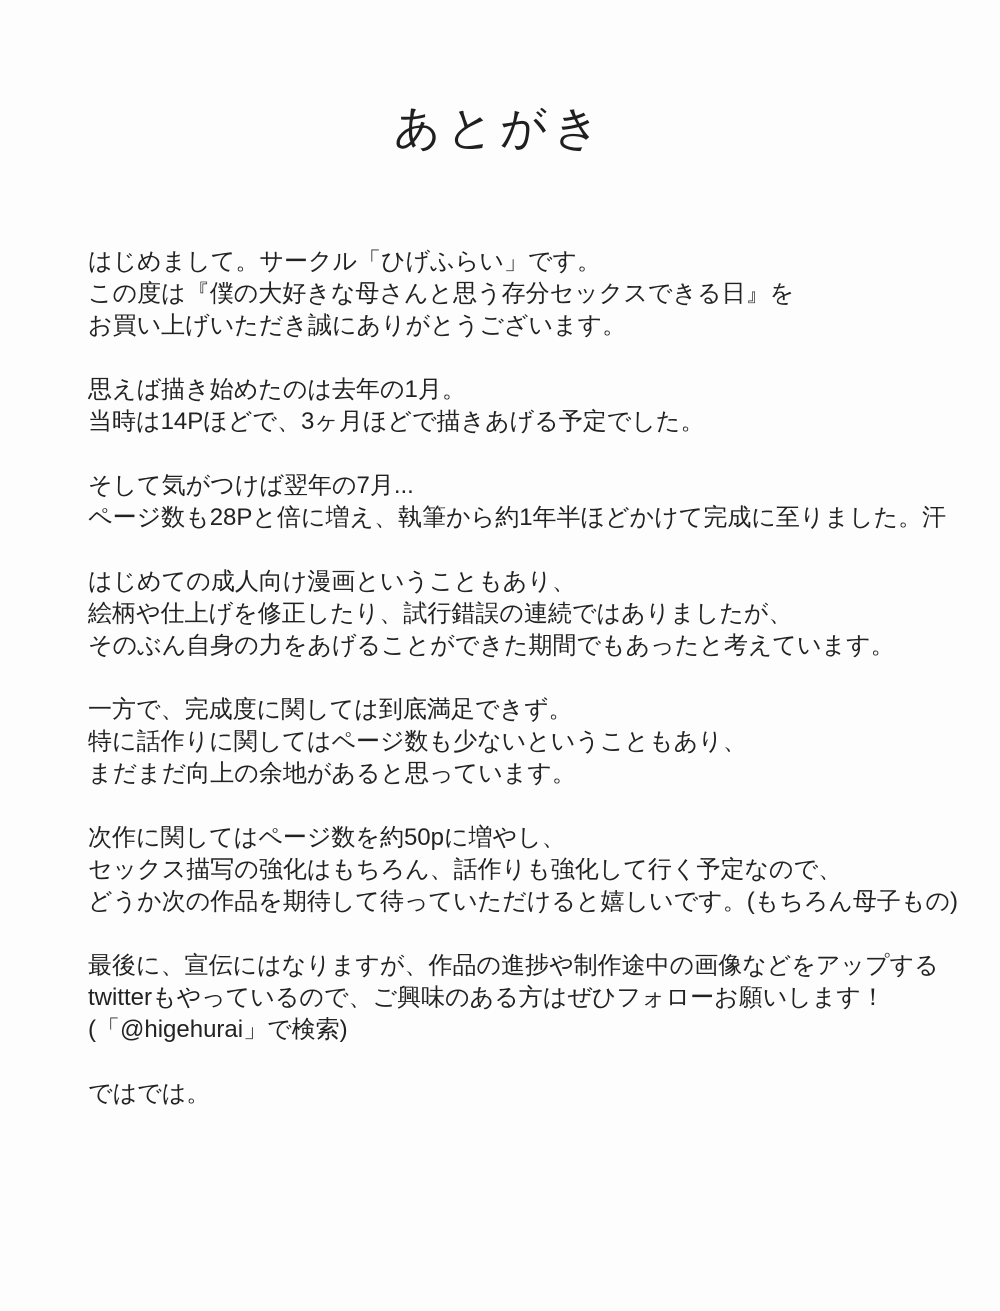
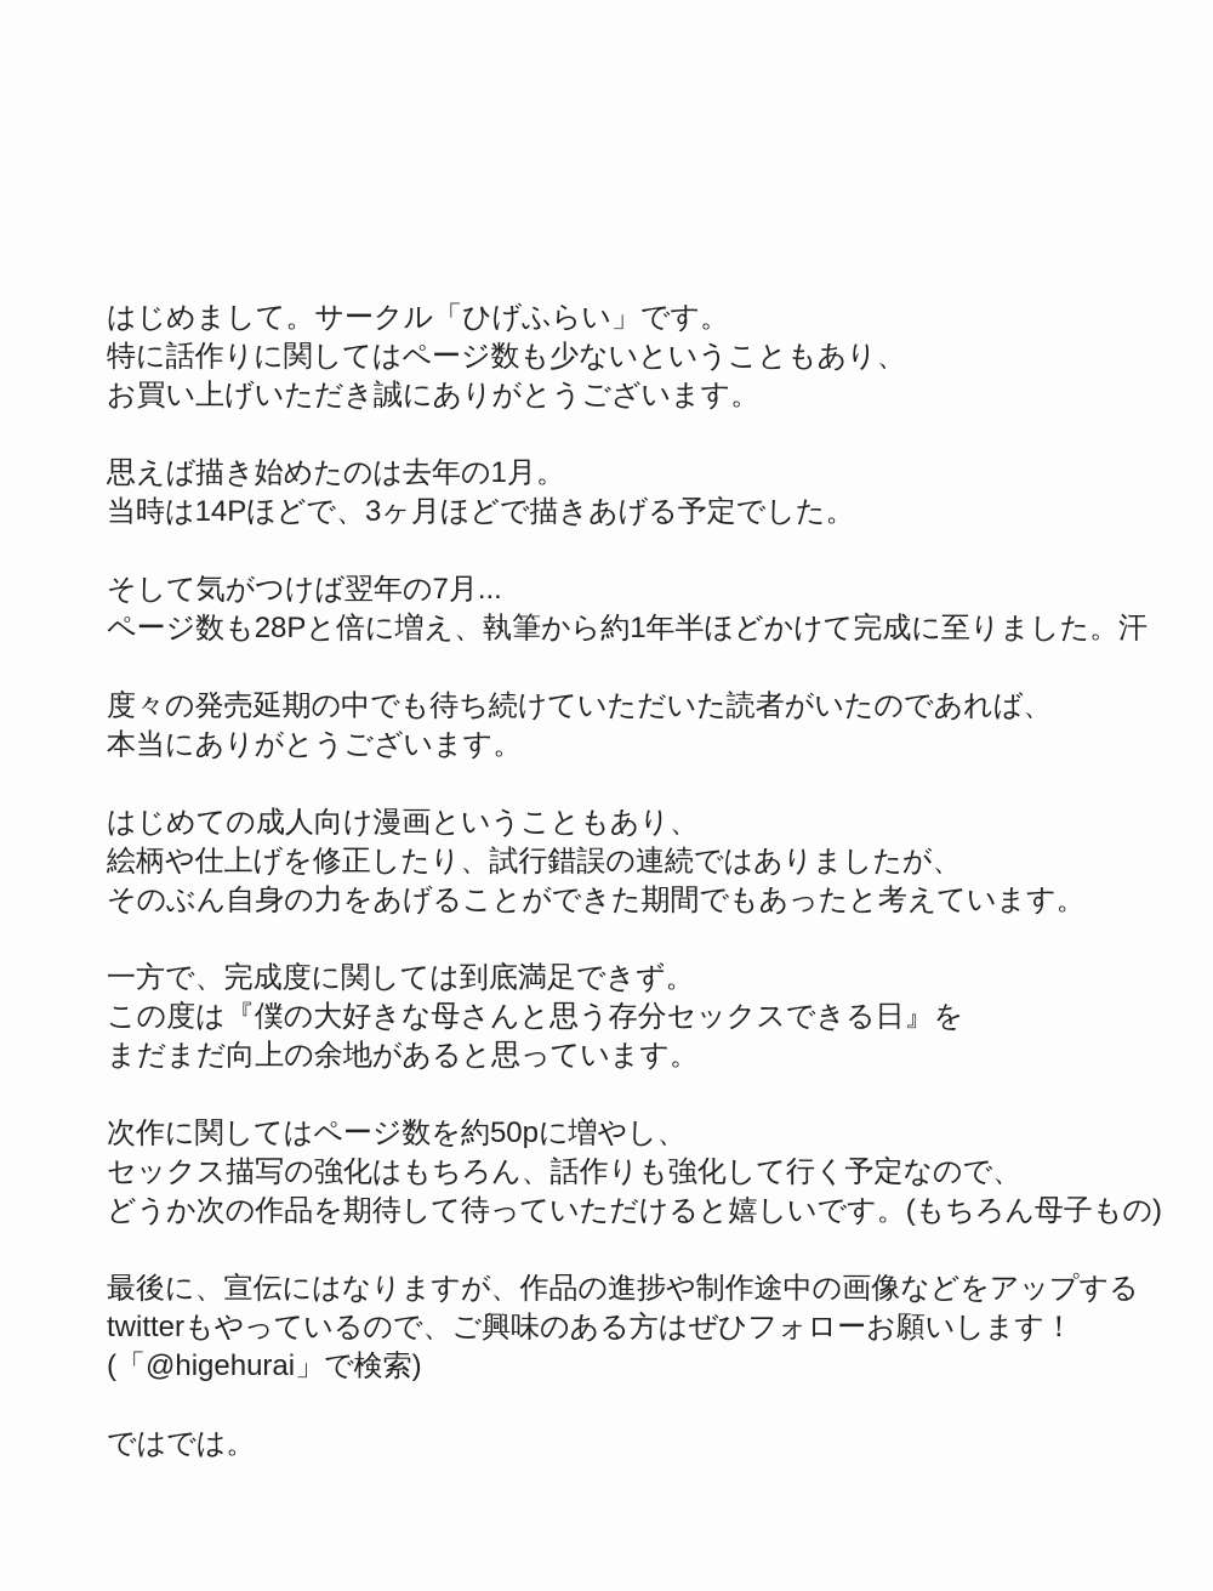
- あとがき
  はじめまして。サークル「ひげふらい」です。
- この度は『僕の大好きな母さんと思う存分セックスできる日』を
+ 特に話作りに関してはページ数も少ないということもあり、
  お買い上げいただき誠にありがとうございます。
  思えば描き始めたのは去年の1月。
  当時は14Pほどで、3ヶ月ほどで描きあげる予定でした。
  そして気がつけば翌年の7月...
  ページ数も28Pと倍に増え、執筆から約1年半ほどかけて完成に至りました。汗
+ 度々の発売延期の中でも待ち続けていただいた読者がいたのであれば、
+ 本当にありがとうございます。
  はじめての成人向け漫画ということもあり、
  絵柄や仕上げを修正したり、試行錯誤の連続ではありましたが、
  そのぶん自身の力をあげることができた期間でもあったと考えています。
  一方で、完成度に関しては到底満足できず。
- 特に話作りに関してはページ数も少ないということもあり、
+ この度は『僕の大好きな母さんと思う存分セックスできる日』を
  まだまだ向上の余地があると思っています。
  次作に関してはページ数を約50pに増やし、
  セックス描写の強化はもちろん、話作りも強化して行く予定なので、
  どうか次の作品を期待して待っていただけると嬉しいです。(もちろん母子もの)
  最後に、宣伝にはなりますが、作品の進捗や制作途中の画像などをアップする
  twitterもやっているので、ご興味のある方はぜひフォローお願いします！
  (「@higehurai」で検索)
  ではでは。
